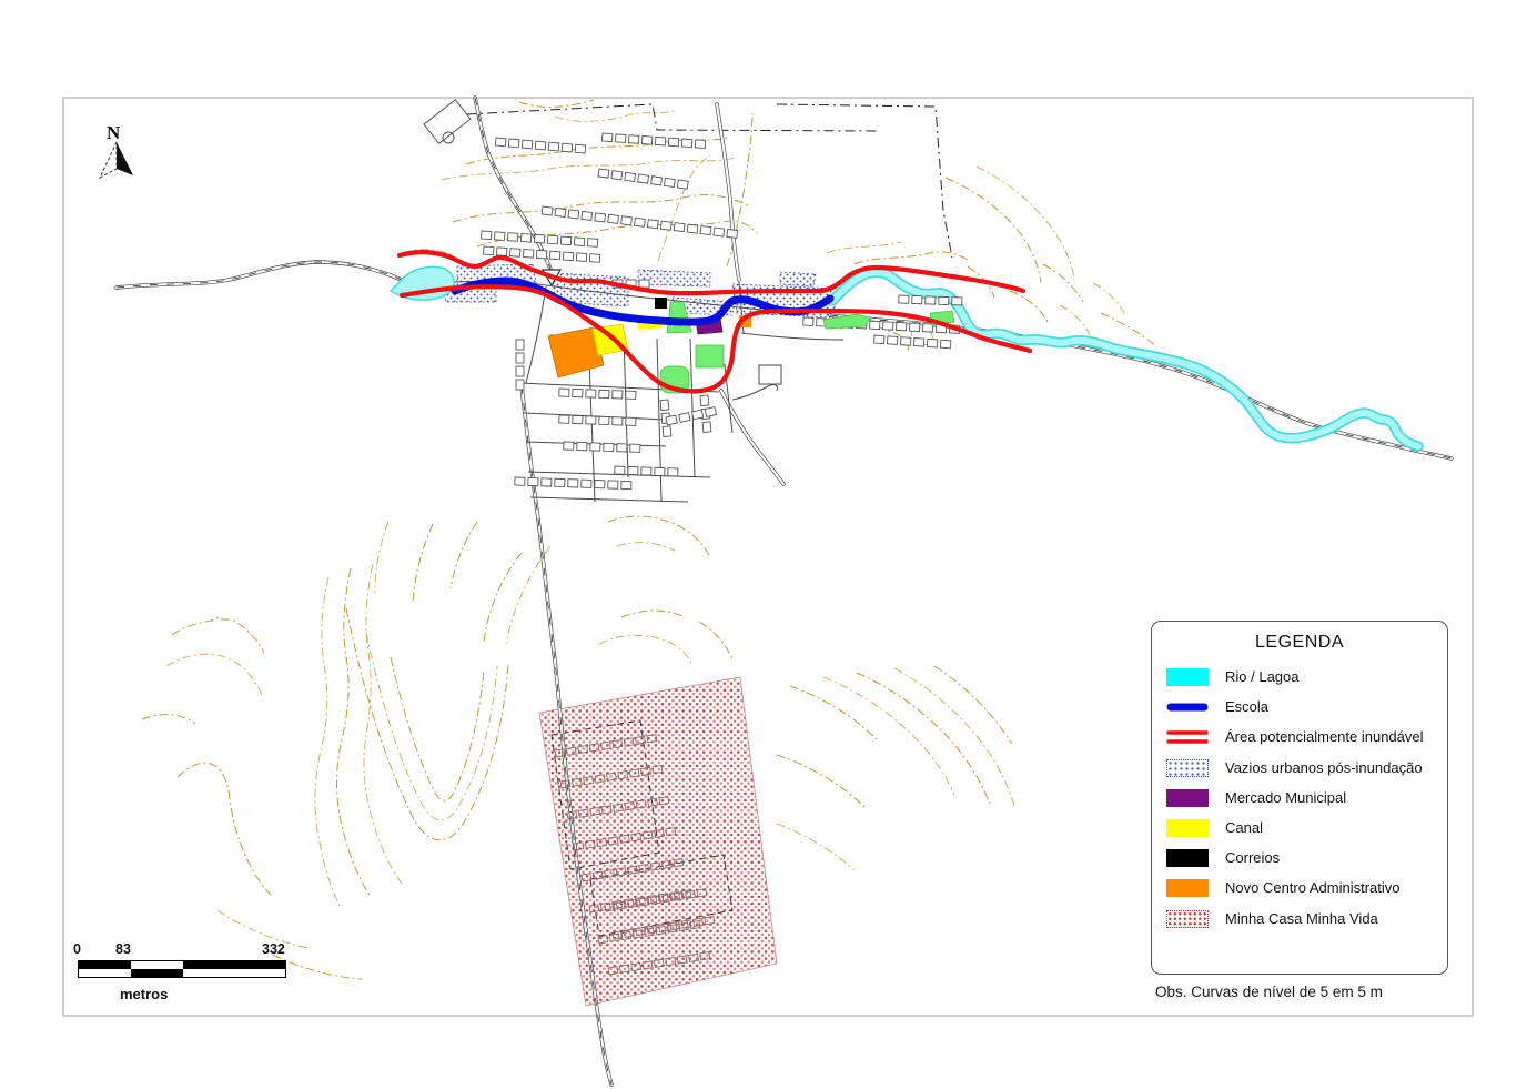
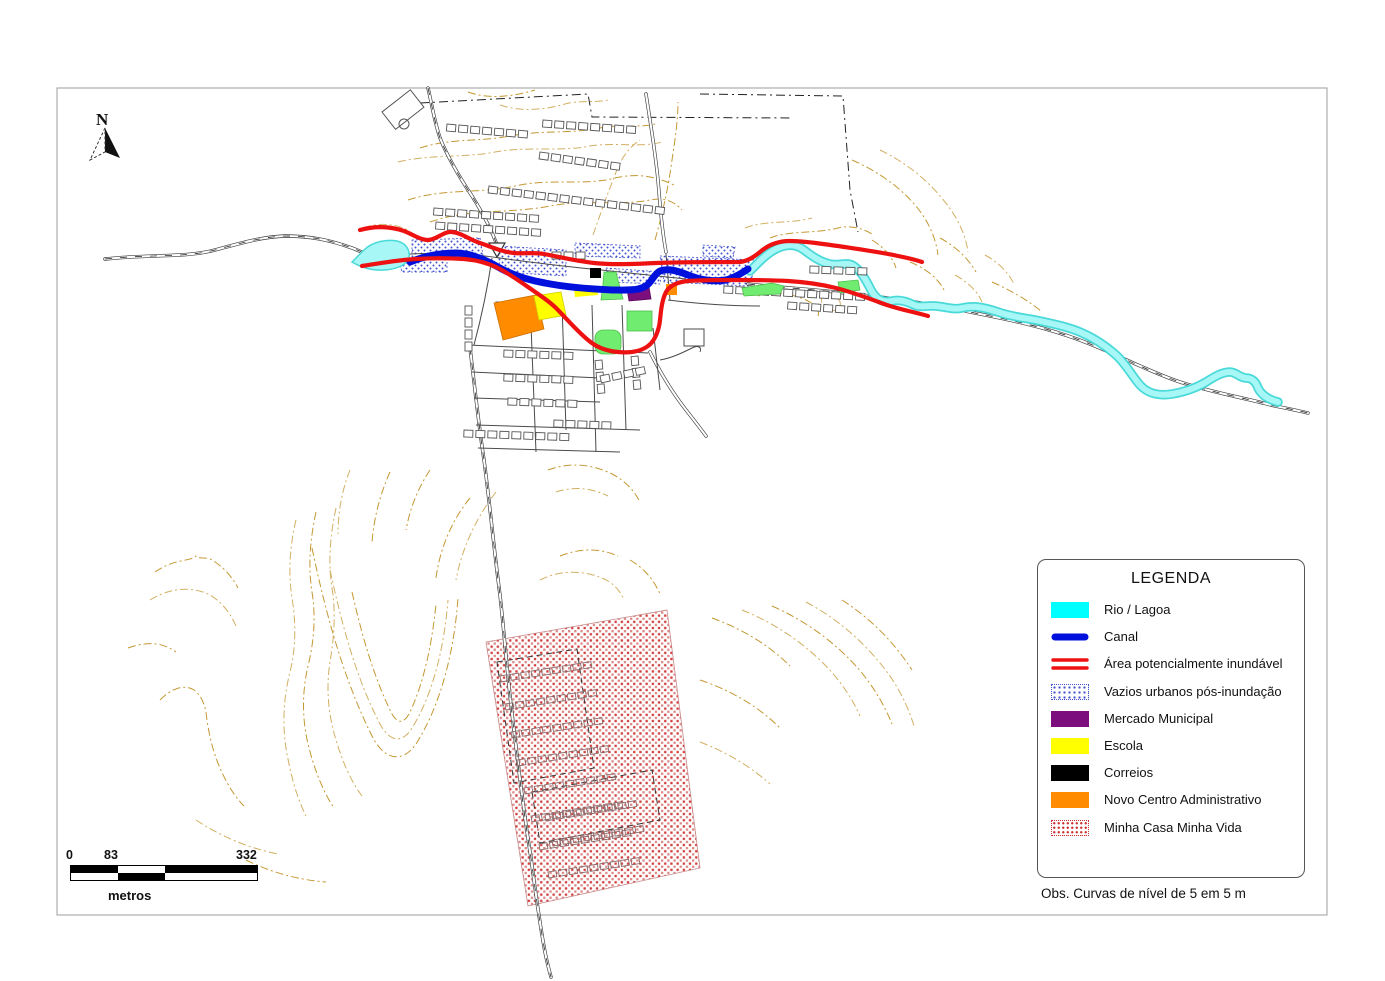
  N
  0
  83
  332
  metros
  LEGENDA
  Rio / Lagoa
- Escola
+ Canal
  Área potencialmente inundável
  Vazios urbanos pós-inundação
  Mercado Municipal
- Canal
+ Escola
  Correios
  Novo Centro Administrativo
  Minha Casa Minha Vida
  Obs. Curvas de nível de 5 em 5 m
